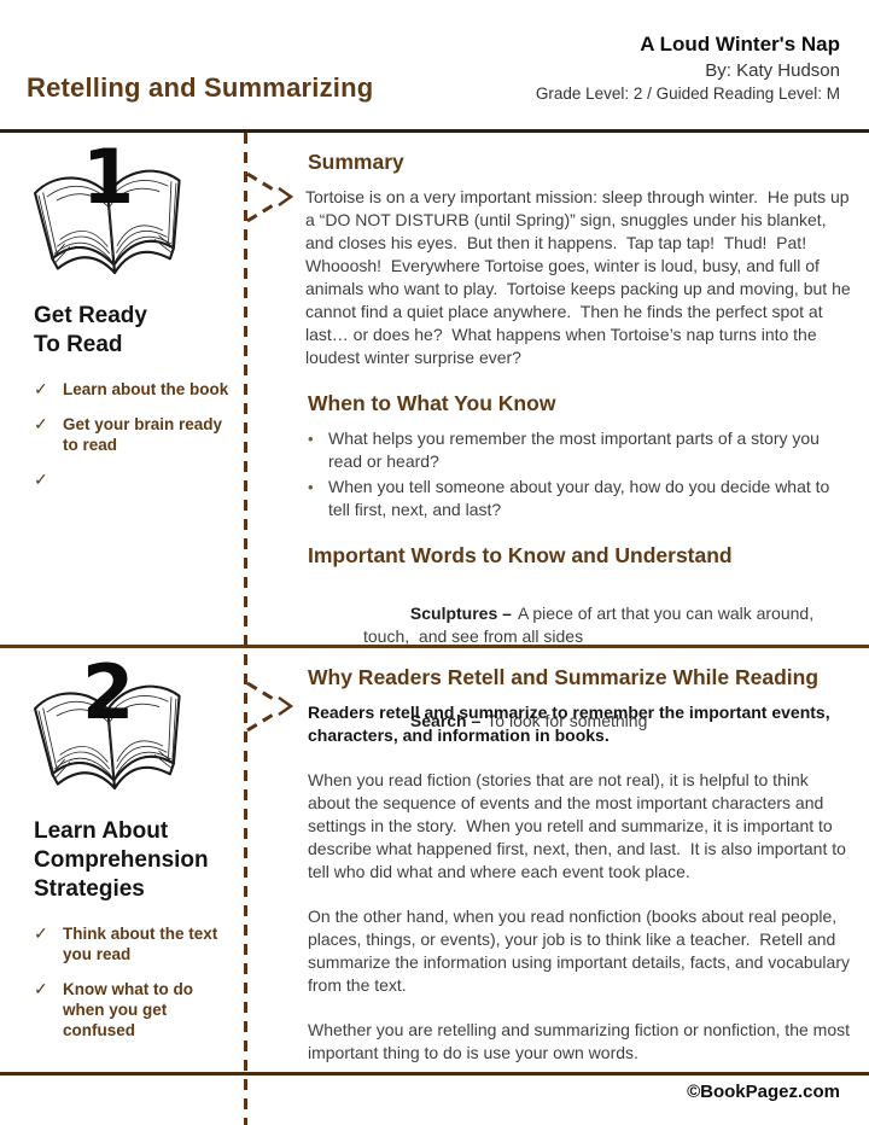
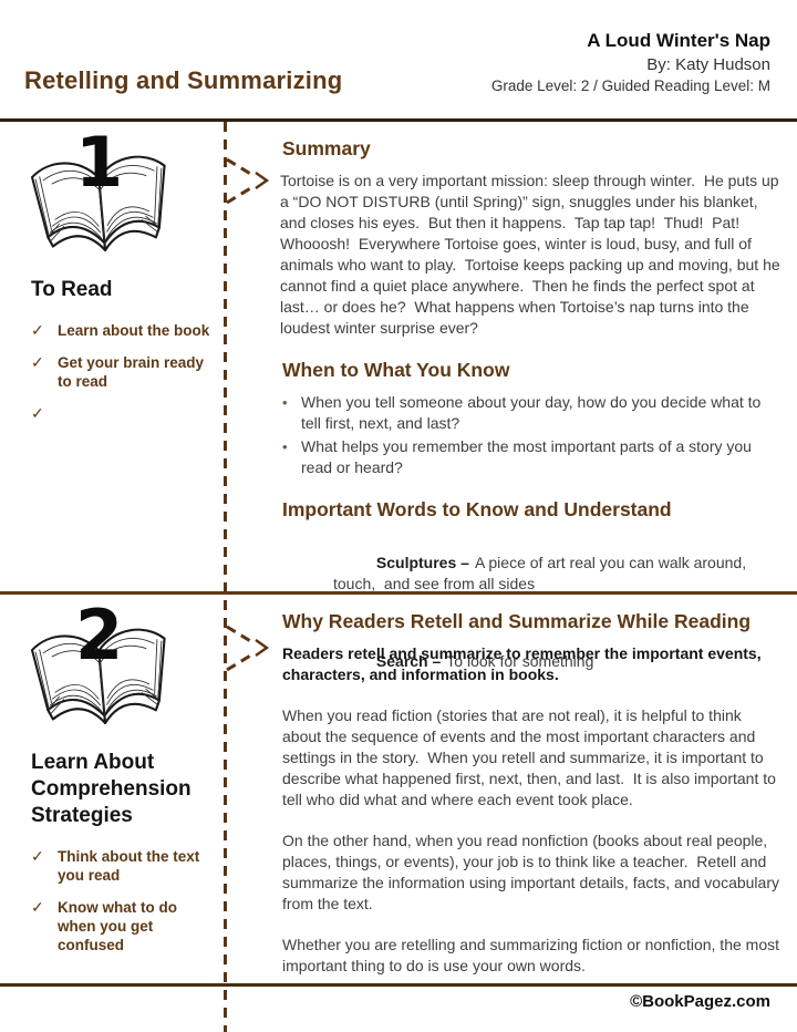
  Retelling and Summarizing
  A Loud Winter's Nap
  By: Katy Hudson
  Grade Level: 2 / Guided Reading Level: M
  1
- Get Ready
  To Read
  ✓
  Learn about the book
  ✓
  Get your brain ready to read
  ✓
  Summary
  Tortoise is on a very important mission: sleep through winter. He puts up a “DO NOT DISTURB (until Spring)” sign, snuggles under his blanket, and closes his eyes. But then it happens. Tap tap tap! Thud! Pat! Whooosh! Everywhere Tortoise goes, winter is loud, busy, and full of animals who want to play. Tortoise keeps packing up and moving, but he cannot find a quiet place anywhere. Then he finds the perfect spot at last… or does he? What happens when Tortoise’s nap turns into the loudest winter surprise ever?
  When to What You Know
  •
- What helps you remember the most important parts of a story you read or heard?
+ When you tell someone about your day, how do you decide what to tell first, next, and last?
  •
- When you tell someone about your day, how do you decide what to tell first, next, and last?
+ What helps you remember the most important parts of a story you read or heard?
  Important Words to Know and Understand
- Sculptures – A piece of art that you can walk around, touch, and see from all sides
+ Sculptures – A piece of art real you can walk around, touch, and see from all sides
  Search – To look for something
  2
  Learn About Comprehension Strategies
  ✓
  Think about the text you read
  ✓
  Know what to do when you get confused
  Why Readers Retell and Summarize While Reading
  Readers retell and summarize to remember the important events, characters, and information in books.
  When you read fiction (stories that are not real), it is helpful to think about the sequence of events and the most important characters and settings in the story. When you retell and summarize, it is important to describe what happened first, next, then, and last. It is also important to tell who did what and where each event took place.
  On the other hand, when you read nonfiction (books about real people, places, things, or events), your job is to think like a teacher. Retell and summarize the information using important details, facts, and vocabulary from the text.
  Whether you are retelling and summarizing fiction or nonfiction, the most important thing to do is use your own words.
  ©BookPagez.com
